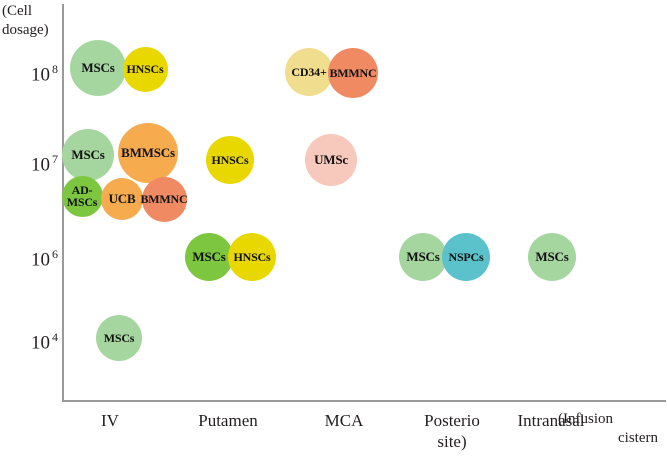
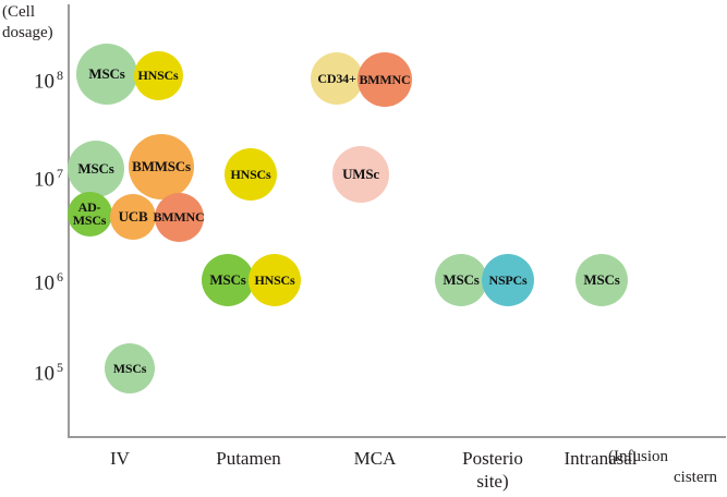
  (Cell
  dosage)
  10 8
  10 7
  10 6
- 10 4
+ 10 5
  IV
  Putamen
  MCA
  Posterio
  site)
  Intranasal
  (Infusion
  cistern
  MSCs
  HNSCs
  MSCs
  BMMSCs
  AD-
  MSCs
  UCB
  BMMNC
  MSCs
  HNSCs
  MSCs
  HNSCs
  CD34+
  BMMNC
  UMSc
  MSCs
  NSPCs
  MSCs
